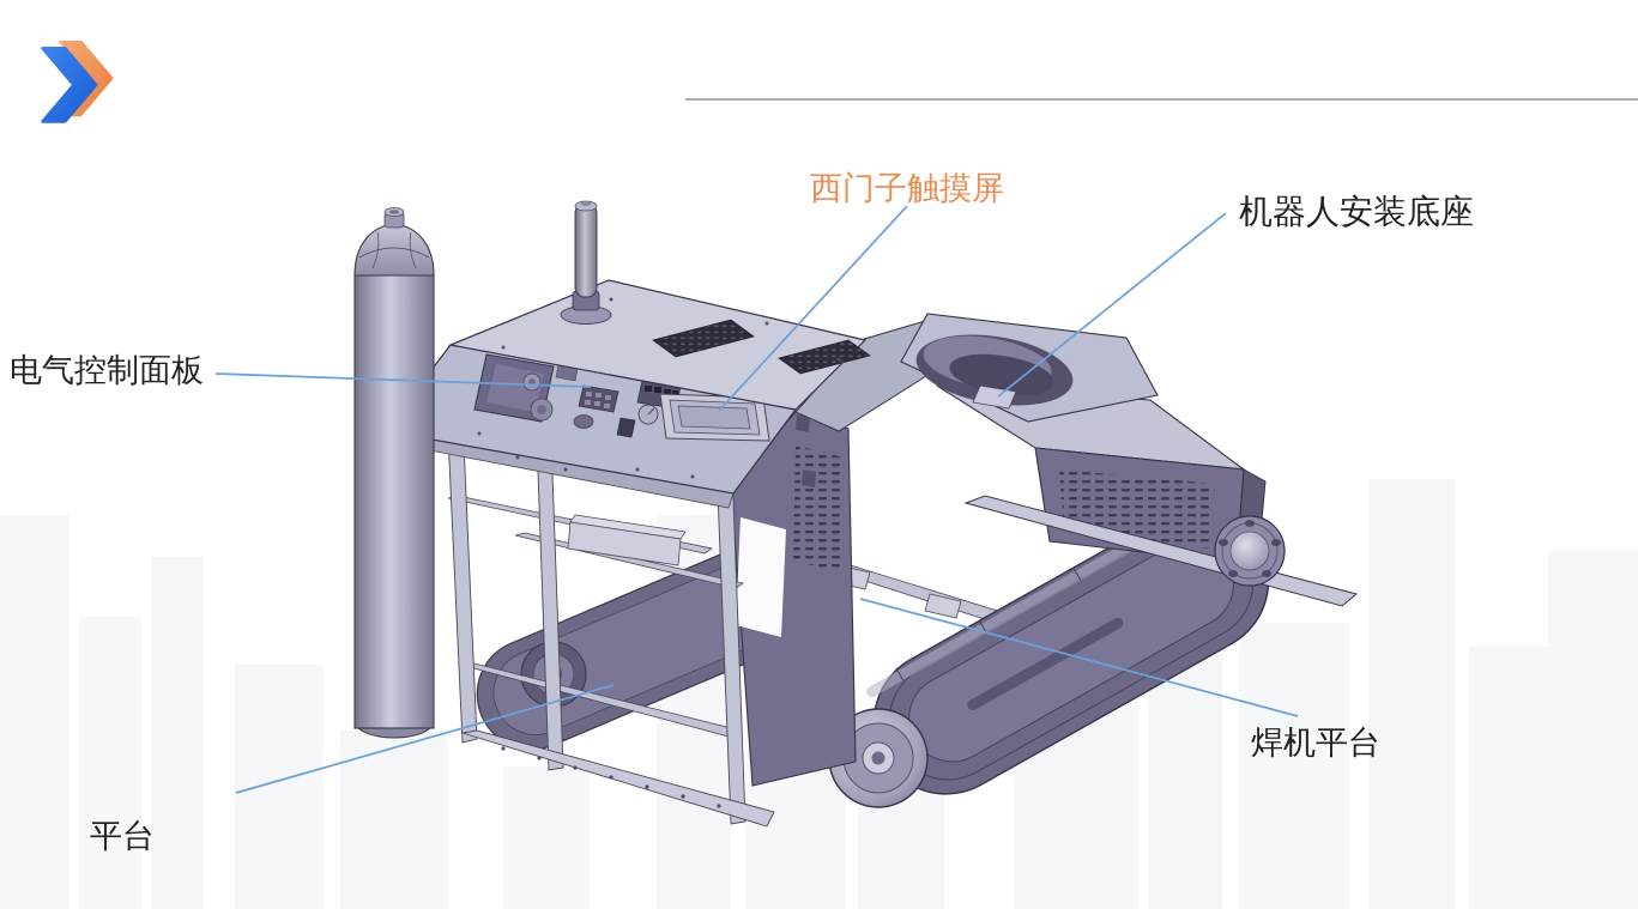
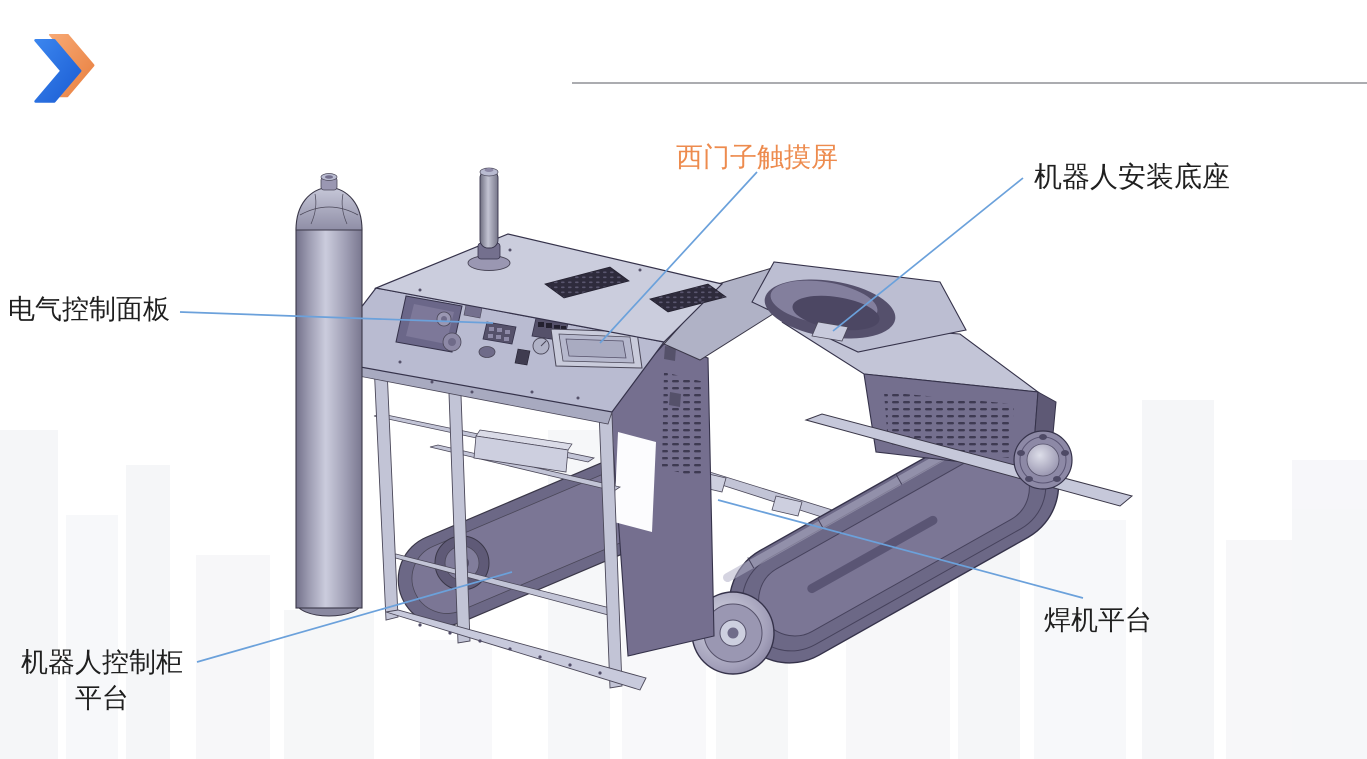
  西门子触摸屏
  机器人安装底座
  电气控制面板
+ 机器人控制柜
  平台
  焊机平台
